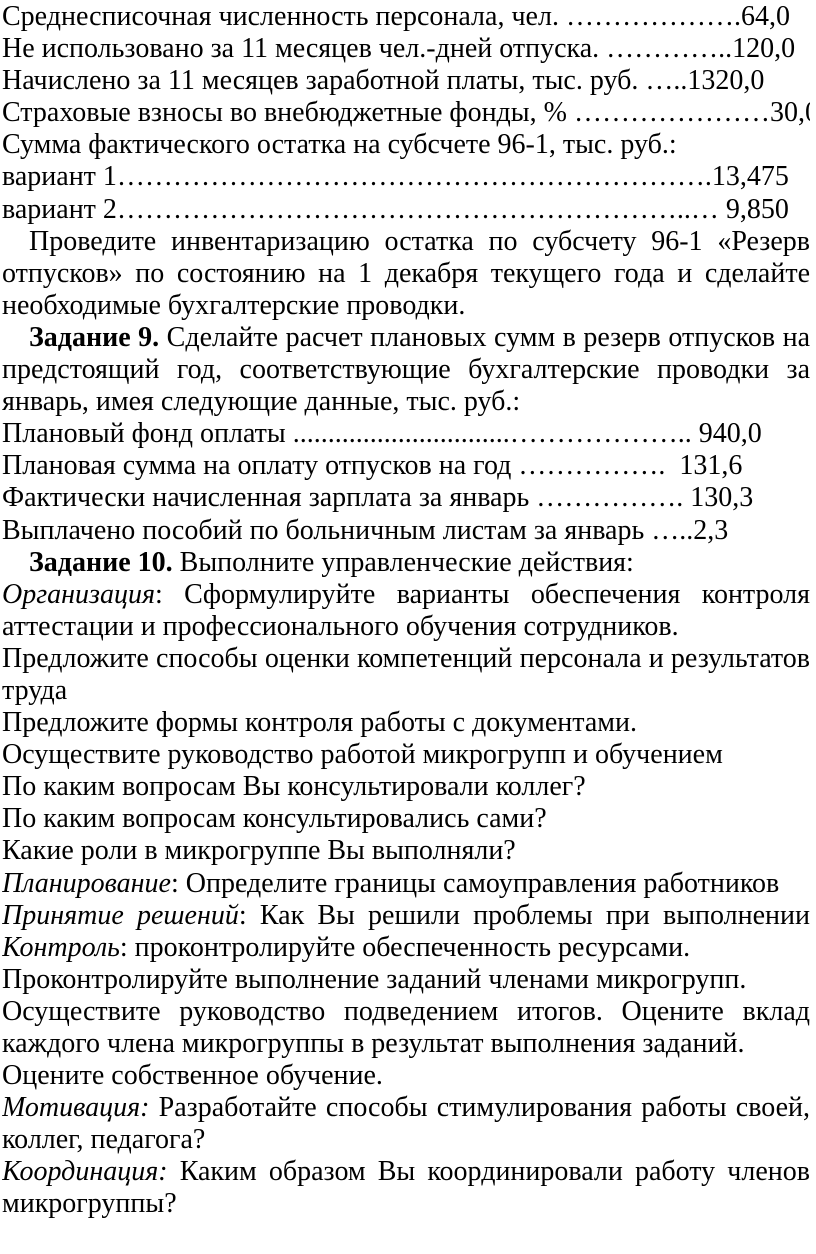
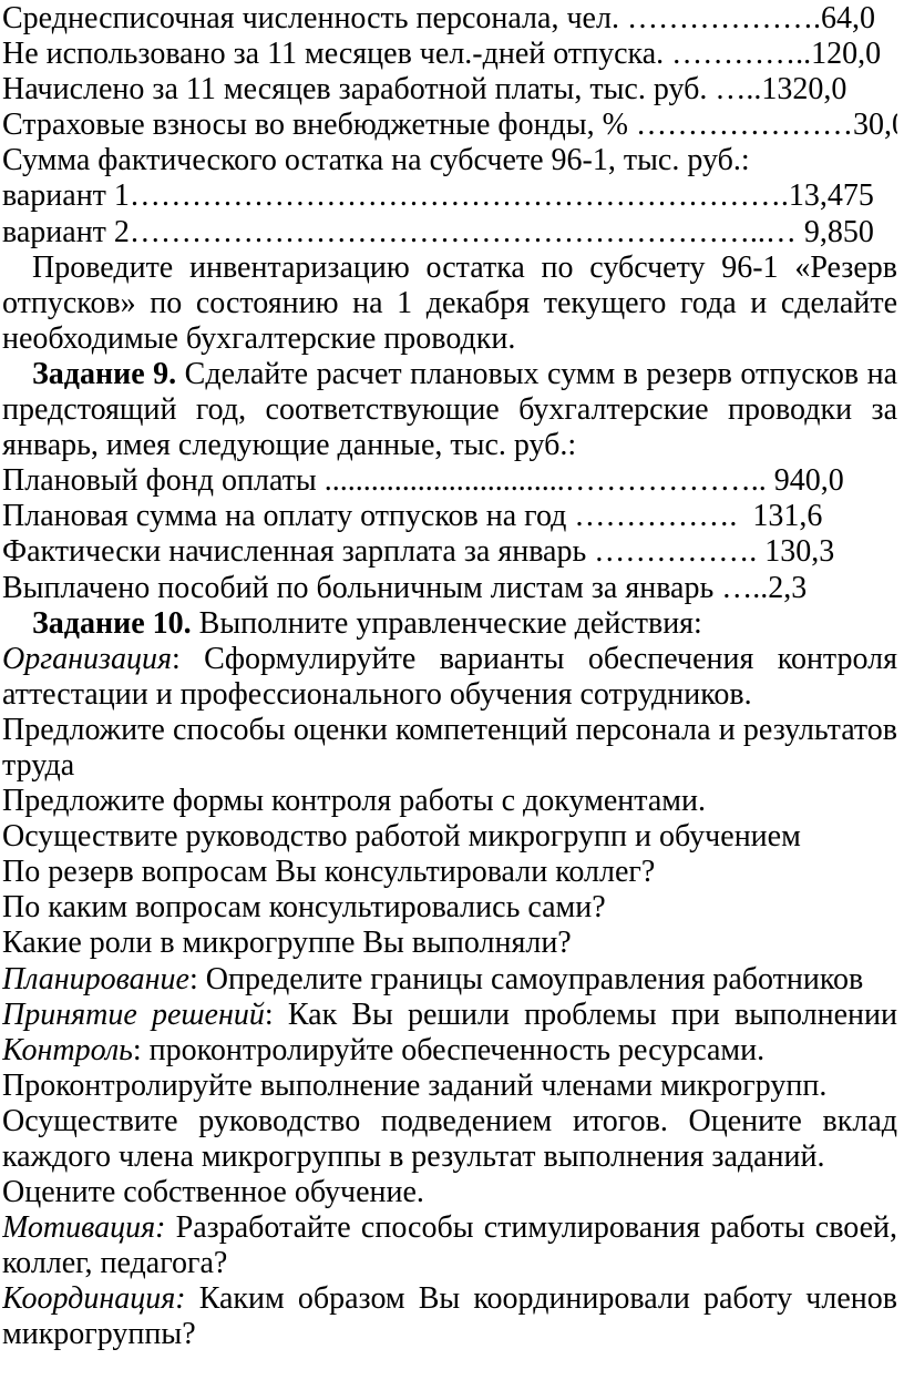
  Среднесписочная численность персонала, чел. ……………….64,0
  Не использовано за 11 месяцев чел.-дней отпуска. …………..120,0
  Начислено за 11 месяцев заработной платы, тыс. руб. …..1320,0
  Страховые взносы во внебюджетные фонды, % …………………30,
  Сумма фактического остатка на субсчете 96-1, тыс. руб.:
  вариант 1……………………………………………………….13,475
  вариант 2……………………………………………………..… 9,850
  Проведите инвентаризацию остатка по субсчету 96-1 «Резерв
  отпусков» по состоянию на 1 декабря текущего года и сделайте
  необходимые бухгалтерские проводки.
  Задание 9. Сделайте расчет плановых сумм в резерв отпусков на
  предстоящий год, соответствующие бухгалтерские проводки за
  январь, имея следующие данные, тыс. руб.:
  Плановый фонд оплаты ...............................……………….. 940,0
  Плановая сумма на оплату отпусков на год ……………. 131,6
  Фактически начисленная зарплата за январь ……………. 130,3
  Выплачено пособий по больничным листам за январь …..2,3
  Задание 10. Выполните управленческие действия:
  Организация: Сформулируйте варианты обеспечения контроля
  аттестации и профессионального обучения сотрудников.
  Предложите способы оценки компетенций персонала и результатов
  труда
  Предложите формы контроля работы с документами.
  Осуществите руководство работой микрогрупп и обучением
- По каким вопросам Вы консультировали коллег?
+ По резерв вопросам Вы консультировали коллег?
  По каким вопросам консультировались сами?
  Какие роли в микрогруппе Вы выполняли?
  Планирование: Определите границы самоуправления работников
  Принятие решений: Как Вы решили проблемы при выполнении
  Контроль: проконтролируйте обеспеченность ресурсами.
  Проконтролируйте выполнение заданий членами микрогрупп.
  Осуществите руководство подведением итогов. Оцените вклад
  каждого члена микрогруппы в результат выполнения заданий.
  Оцените собственное обучение.
  Мотивация: Разработайте способы стимулирования работы своей,
  коллег, педагога?
  Координация: Каким образом Вы координировали работу членов
  микрогруппы?
